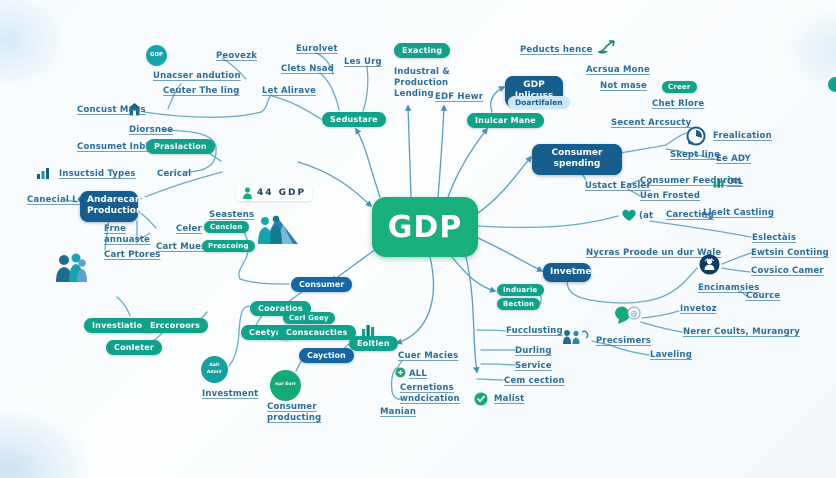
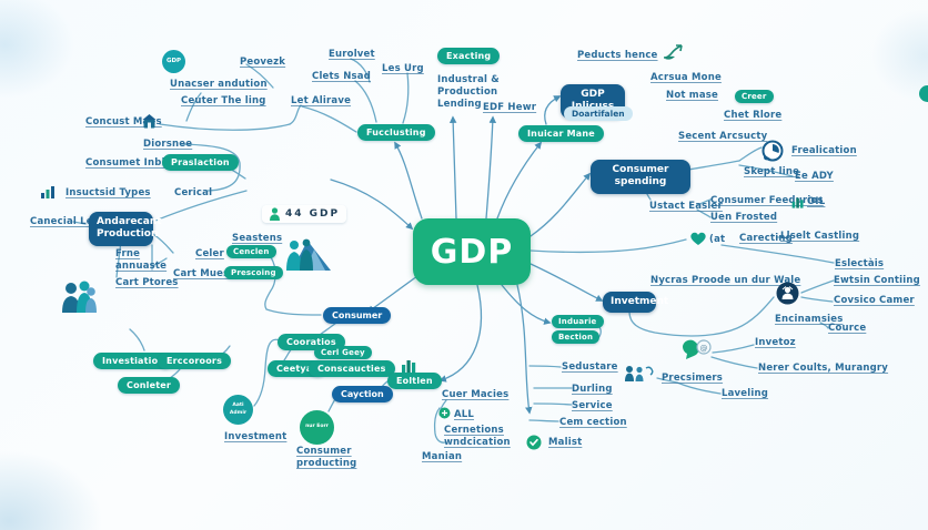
  GDP
  44 GDP
  Peovezk
  Unacser andution
  Ceuter The ling
  Let Alirave
  Eurolvet
  Clets Nsad
  Les Urg
- Sedustare
+ Fucclusting
  Concust Ms
  Diorsnee
  Praslaction
  Insuctsid Types
  Cerical
  Canecial L
  Andarecant
  Production
  Frne
  annuaste
  Cart Ptores
  Seastens
  Celer
  Cenclen
  Cart Mue
  Prescoing
  Investiatio
  Erccoroors
  Conleter
  Investment
  Consumer
  producting
  Consumer
  Cooratios
  Cerl Geey
  Ceety
  Conscaucties
  Cayction
  Eoltlen
  Cuer Macies
  ALL
  Cernetions
  wndcication
  Manian
  Exacting
  Industral &
  Production
  Lending
  EDF Hewr
  Peducts hence
  Doartifalen
  Inuicar Mane
  Acrsua Mone
  Not mase
  Creer
  Chet Rlore
  Secent Arcsucty
  Consumer spending
  Frealication
  Skept line
  Ee ADY
  Ustact Easler
  Consumer Feedrios
  OIL
  Uen Frosted
  (at
  Carecting
  Llselt Castling
  Eslectàis
  Nycras Proode un dur Wale
  Invetment
  Ewtsin Contiing
  Covsico Camer
  Encinamsies
  Cource
  Invetoz
  @
  Nerer Coults, Murangry
  Precsimers
  Laveling
  Induarie
  Bection
- Fucclusting
+ Sedustare
  Durling
  Service
  Cem cection
  Malist
